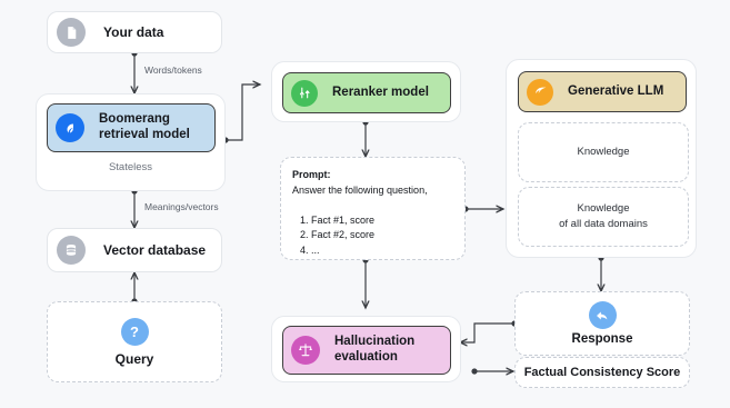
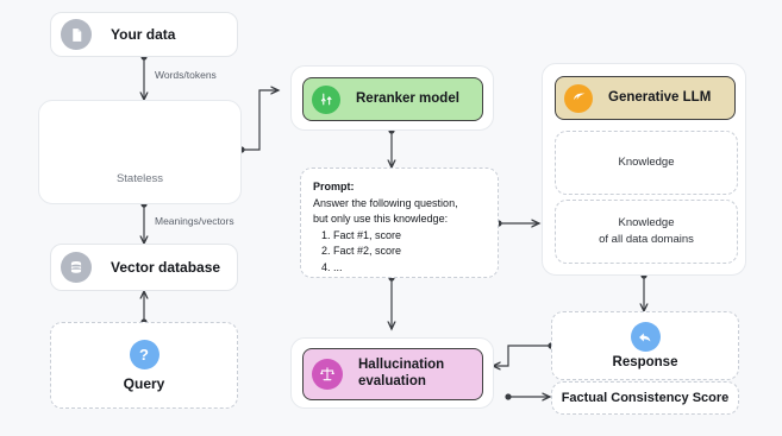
  Your data
- Boomerang
- retrieval model
  Stateless
  Vector database
  ?
  Query
  Words/tokens
  Meanings/vectors
  Reranker model
  Prompt:
  Answer the following question,
+ but only use this knowledge:
  1. Fact #1, score
  2. Fact #2, score
  4. ...
  Hallucination
  evaluation
  Generative LLM
  Knowledge
  Knowledge
  of all data domains
  Response
  Factual Consistency Score
